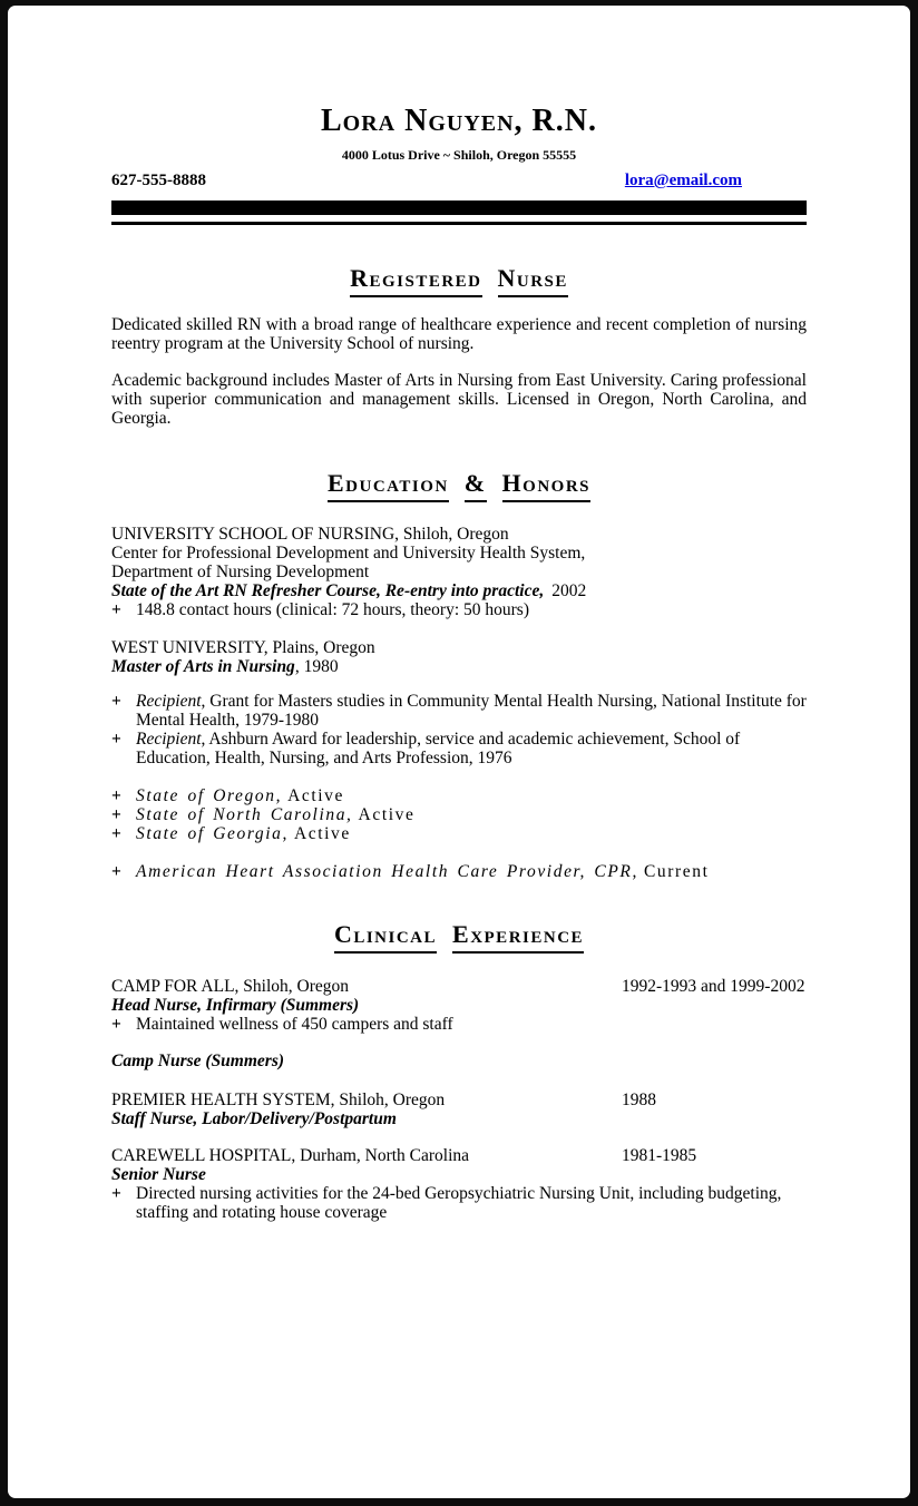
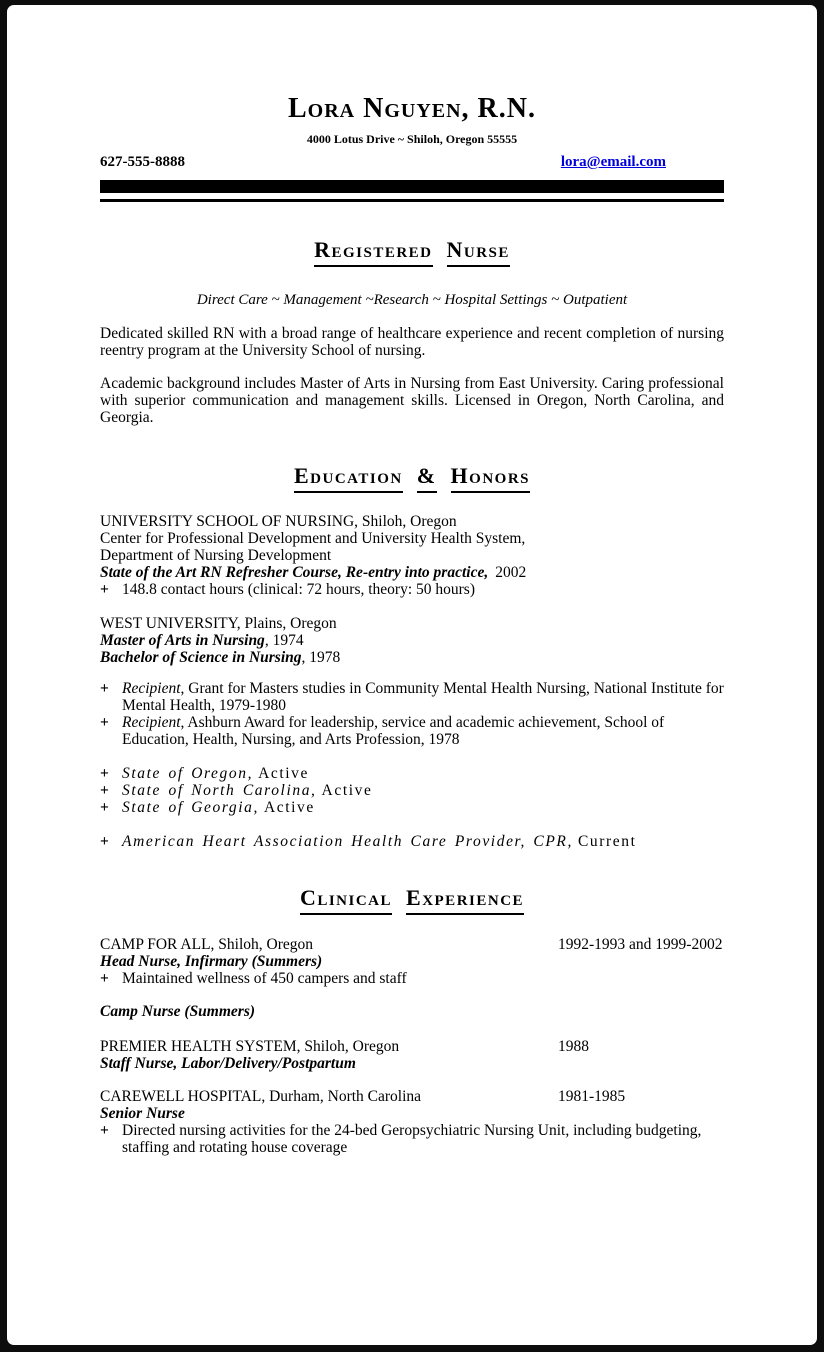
  Lora Nguyen, R.N.
  4000 Lotus Drive ~ Shiloh, Oregon 55555
  627-555-8888
  lora@email.com
  Registered Nurse
+ Direct Care ~ Management ~Research ~ Hospital Settings ~ Outpatient
  Dedicated skilled RN with a broad range of healthcare experience and recent completion of nursing reentry program at the University School of nursing.
  Academic background includes Master of Arts in Nursing from East University. Caring professional with superior communication and management skills. Licensed in Oregon, North Carolina, and Georgia.
  Education & Honors
  UNIVERSITY SCHOOL OF NURSING, Shiloh, Oregon
  Center for Professional Development and University Health System,
  Department of Nursing Development
  State of the Art RN Refresher Course, Re-entry into practice, 2002
  +
  148.8 contact hours (clinical: 72 hours, theory: 50 hours)
  WEST UNIVERSITY, Plains, Oregon
- Master of Arts in Nursing, 1980
+ Master of Arts in Nursing, 1974
+ Bachelor of Science in Nursing, 1978
  +
  Recipient, Grant for Masters studies in Community Mental Health Nursing, National Institute for Mental Health, 1979-1980
  +
- Recipient, Ashburn Award for leadership, service and academic achievement, School of Education, Health, Nursing, and Arts Profession, 1976
+ Recipient, Ashburn Award for leadership, service and academic achievement, School of Education, Health, Nursing, and Arts Profession, 1978
  +
  State of Oregon, Active
  +
  State of North Carolina, Active
  +
  State of Georgia, Active
  +
  American Heart Association Health Care Provider, CPR, Current
  Clinical Experience
  CAMP FOR ALL, Shiloh, Oregon
  1992-1993 and 1999-2002
  Head Nurse, Infirmary (Summers)
  +
  Maintained wellness of 450 campers and staff
  Camp Nurse (Summers)
  PREMIER HEALTH SYSTEM, Shiloh, Oregon
  1988
  Staff Nurse, Labor/Delivery/Postpartum
  CAREWELL HOSPITAL, Durham, North Carolina
  1981-1985
  Senior Nurse
  +
  Directed nursing activities for the 24-bed Geropsychiatric Nursing Unit, including budgeting, staffing and rotating house coverage
